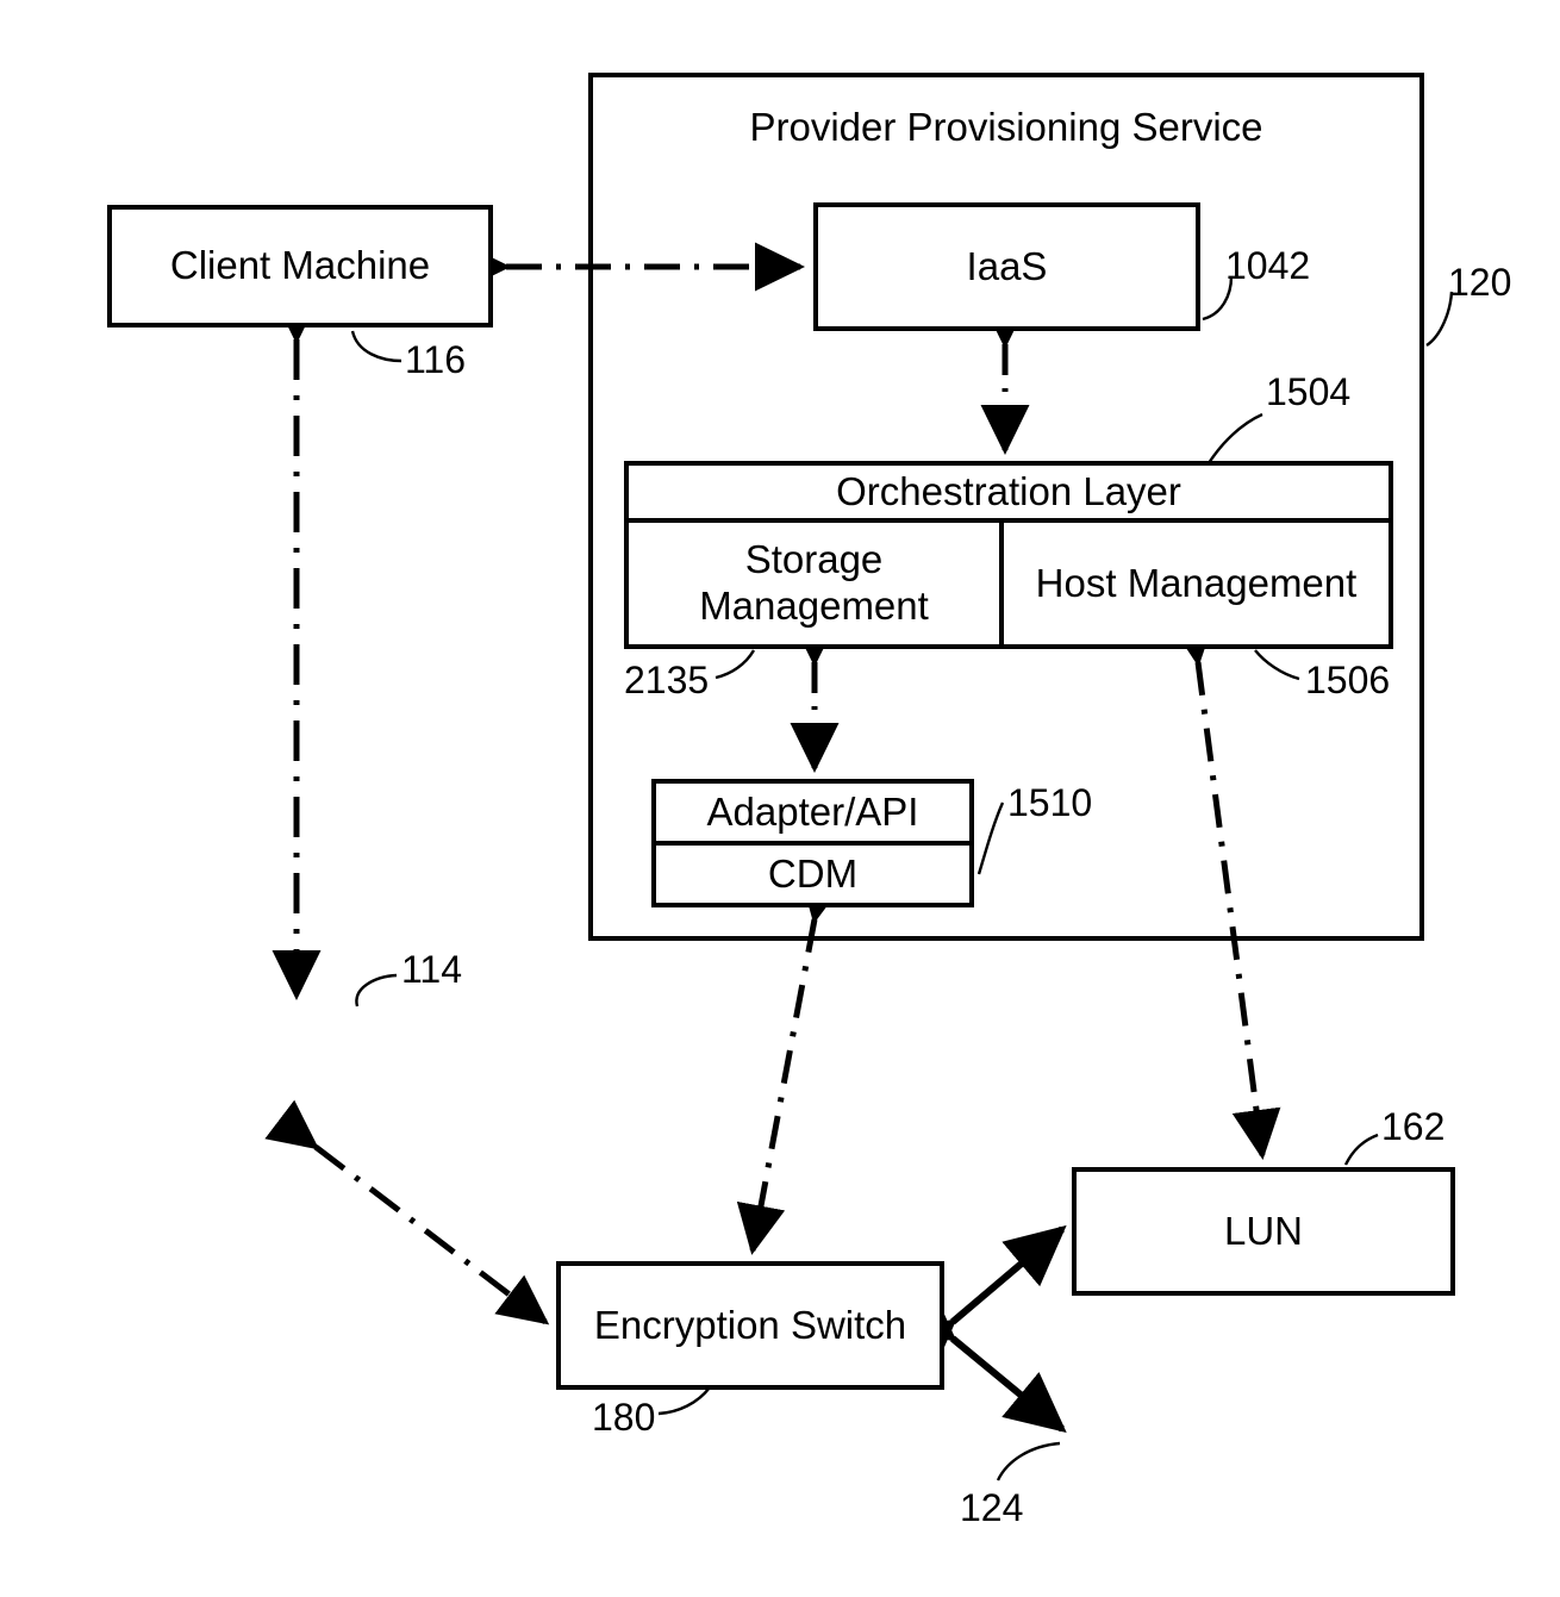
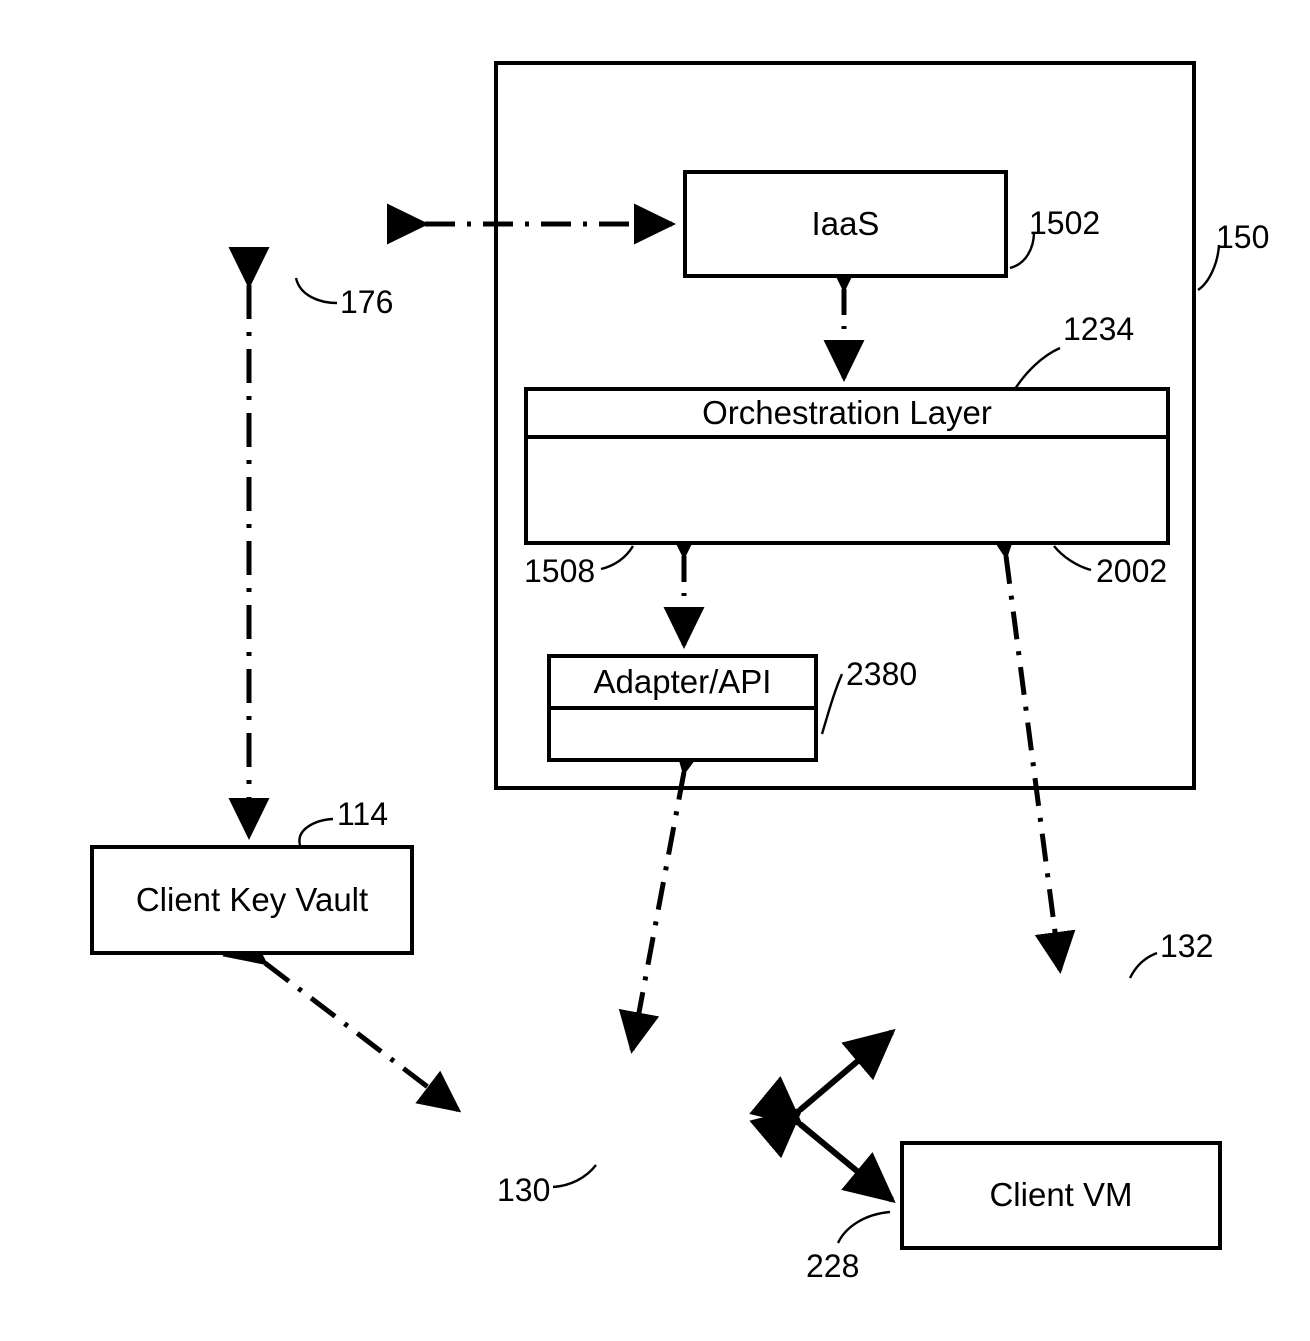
- Provider Provisioning Service
- 120
+ 150
- Client Machine
- 116
+ 176
+ Client Key Vault
  114
  IaaS
- 1042
+ 1502
  Orchestration Layer
- Storage
- Management
- Host Management
- 1504
+ 1234
- 2135
+ 1508
- 1506
+ 2002
  Adapter/API
- CDM
- 1510
+ 2380
- Encryption Switch
- 180
+ 130
- LUN
- 162
+ 132
+ Client VM
- 124
+ 228
